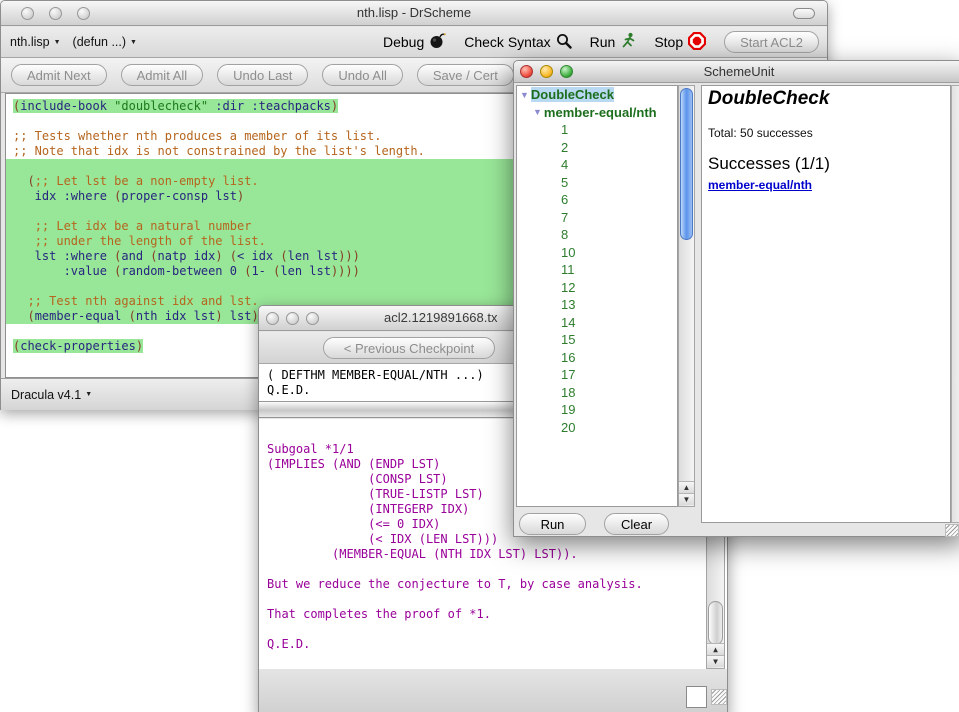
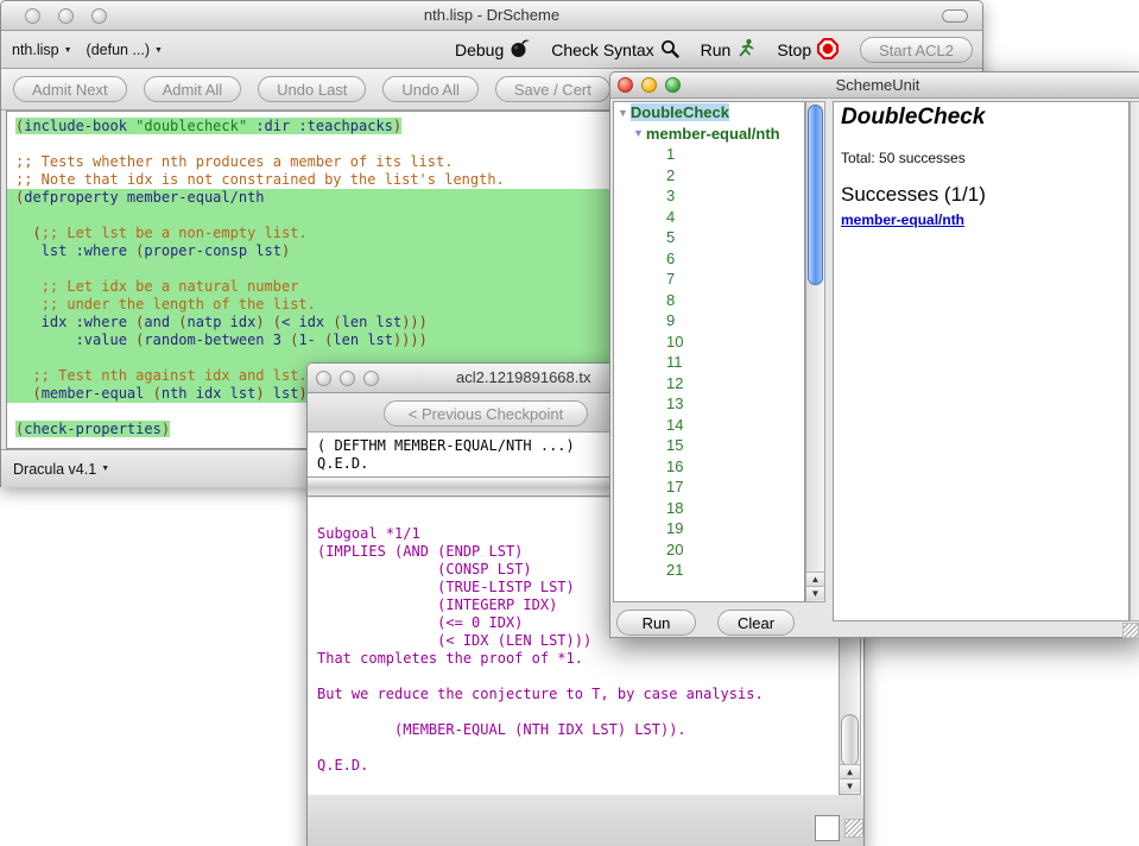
  nth.lisp - DrScheme
  nth.lisp
  (defun ...)
  Debug
  Check Syntax
  Run
  Stop
  Start ACL2
  Admit Next
  Admit All
  Undo Last
  Undo All
  Save / Cert
  (include-book "doublecheck" :dir :teachpacks)
  ;; Tests whether nth produces a member of its list.
  ;; Note that idx is not constrained by the list's length.
+ (defproperty member-equal/nth
  (;; Let lst be a non-empty list.
- idx :where (proper-consp lst)
+ lst :where (proper-consp lst)
  ;; Let idx be a natural number
  ;; under the length of the list.
- lst :where (and (natp idx) (< idx (len lst)))
+ idx :where (and (natp idx) (< idx (len lst)))
- :value (random-between 0 (1- (len lst))))
+ :value (random-between 3 (1- (len lst))))
  ;; Test nth against idx and lst.
  (member-equal (nth idx lst) lst)
  (check-properties)
  Dracula v4.1
  acl2.1219891668.tx
  < Previous Checkpoint
  ( DEFTHM MEMBER-EQUAL/NTH ...)
  Q.E.D.
  Subgoal *1/1
  (IMPLIES (AND (ENDP LST)
  (CONSP LST)
  (TRUE-LISTP LST)
  (INTEGERP IDX)
  (<= 0 IDX)
  (< IDX (LEN LST)))
- (MEMBER-EQUAL (NTH IDX LST) LST)).
+ That completes the proof of *1.
  But we reduce the conjecture to T, by case analysis.
- That completes the proof of *1.
+ (MEMBER-EQUAL (NTH IDX LST) LST)).
  Q.E.D.
  ▲
  ▼
  SchemeUnit
  ▼
  DoubleCheck
  ▼
  member-equal/nth
  1
  2
+ 3
  4
  5
  6
  7
  8
+ 9
  10
  11
  12
  13
  14
  15
  16
  17
  18
  19
  20
+ 21
  ▲
  ▼
  Run
  Clear
  DoubleCheck
  Total: 50 successes
  Successes (1/1)
  member-equal/nth
